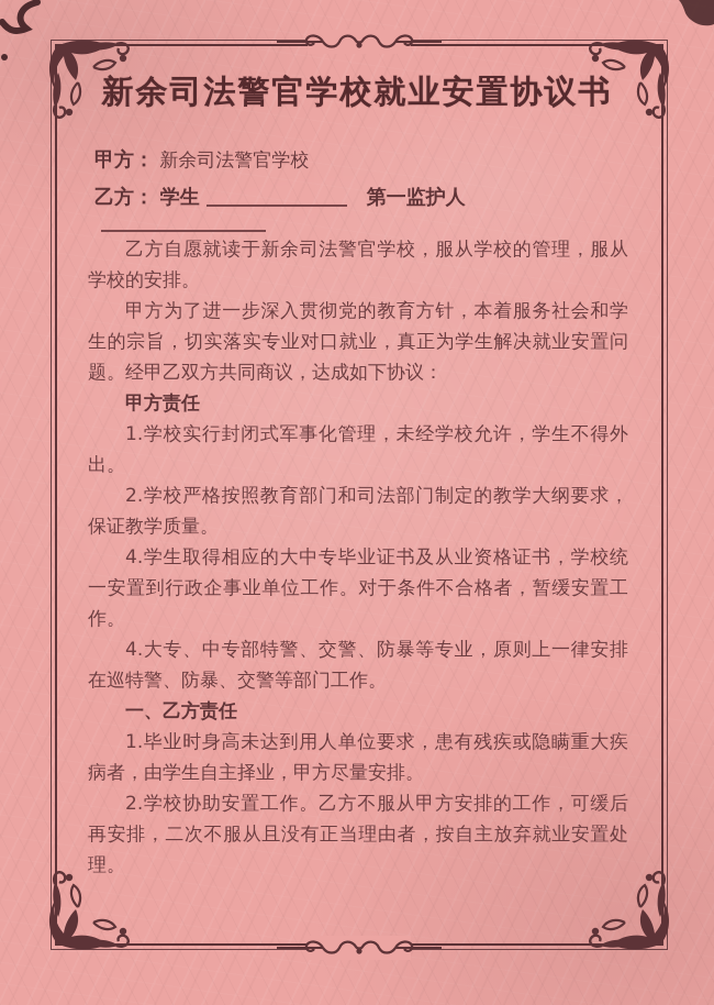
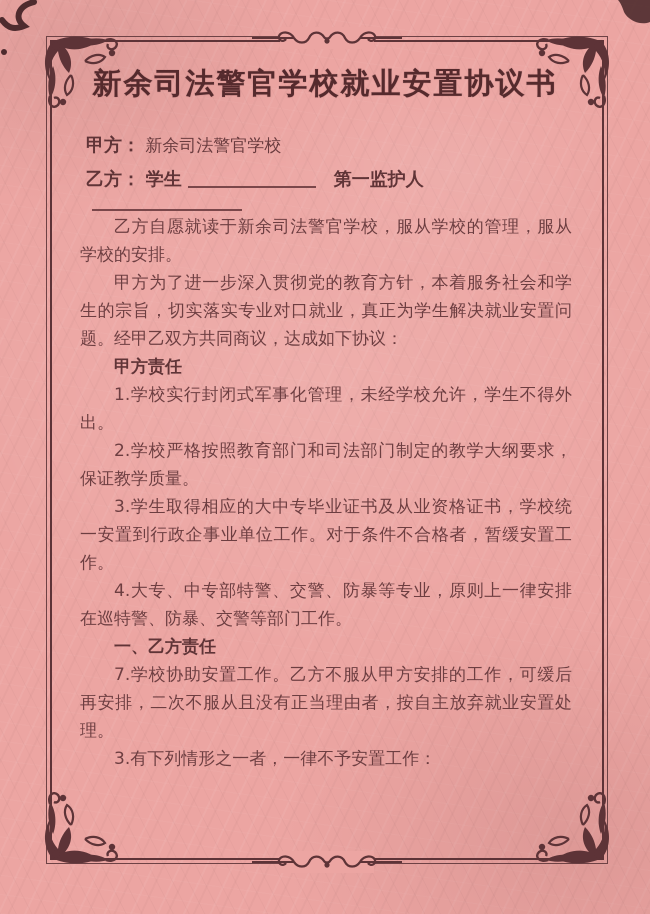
  新余司法警官学校就业安置协议书
  甲方： 新余司法警官学校
  乙方： 学生 第一监护人
  乙方自愿就读于新余司法警官学校，服从学校的管理，服从学校的安排。
  甲方为了进一步深入贯彻党的教育方针，本着服务社会和学生的宗旨，切实落实专业对口就业，真正为学生解决就业安置问题。经甲乙双方共同商议，达成如下协议：
  甲方责任
  1.学校实行封闭式军事化管理，未经学校允许，学生不得外出。
  2.学校严格按照教育部门和司法部门制定的教学大纲要求，保证教学质量。
- 4.学生取得相应的大中专毕业证书及从业资格证书，学校统一安置到行政企事业单位工作。对于条件不合格者，暂缓安置工作。
+ 3.学生取得相应的大中专毕业证书及从业资格证书，学校统一安置到行政企事业单位工作。对于条件不合格者，暂缓安置工作。
  4.大专、中专部特警、交警、防暴等专业，原则上一律安排在巡特警、防暴、交警等部门工作。
  一、乙方责任
- 1.毕业时身高未达到用人单位要求，患有残疾或隐瞒重大疾病者，由学生自主择业，甲方尽量安排。
- 2.学校协助安置工作。乙方不服从甲方安排的工作，可缓后再安排，二次不服从且没有正当理由者，按自主放弃就业安置处理。
+ 7.学校协助安置工作。乙方不服从甲方安排的工作，可缓后再安排，二次不服从且没有正当理由者，按自主放弃就业安置处理。
+ 3.有下列情形之一者，一律不予安置工作：
